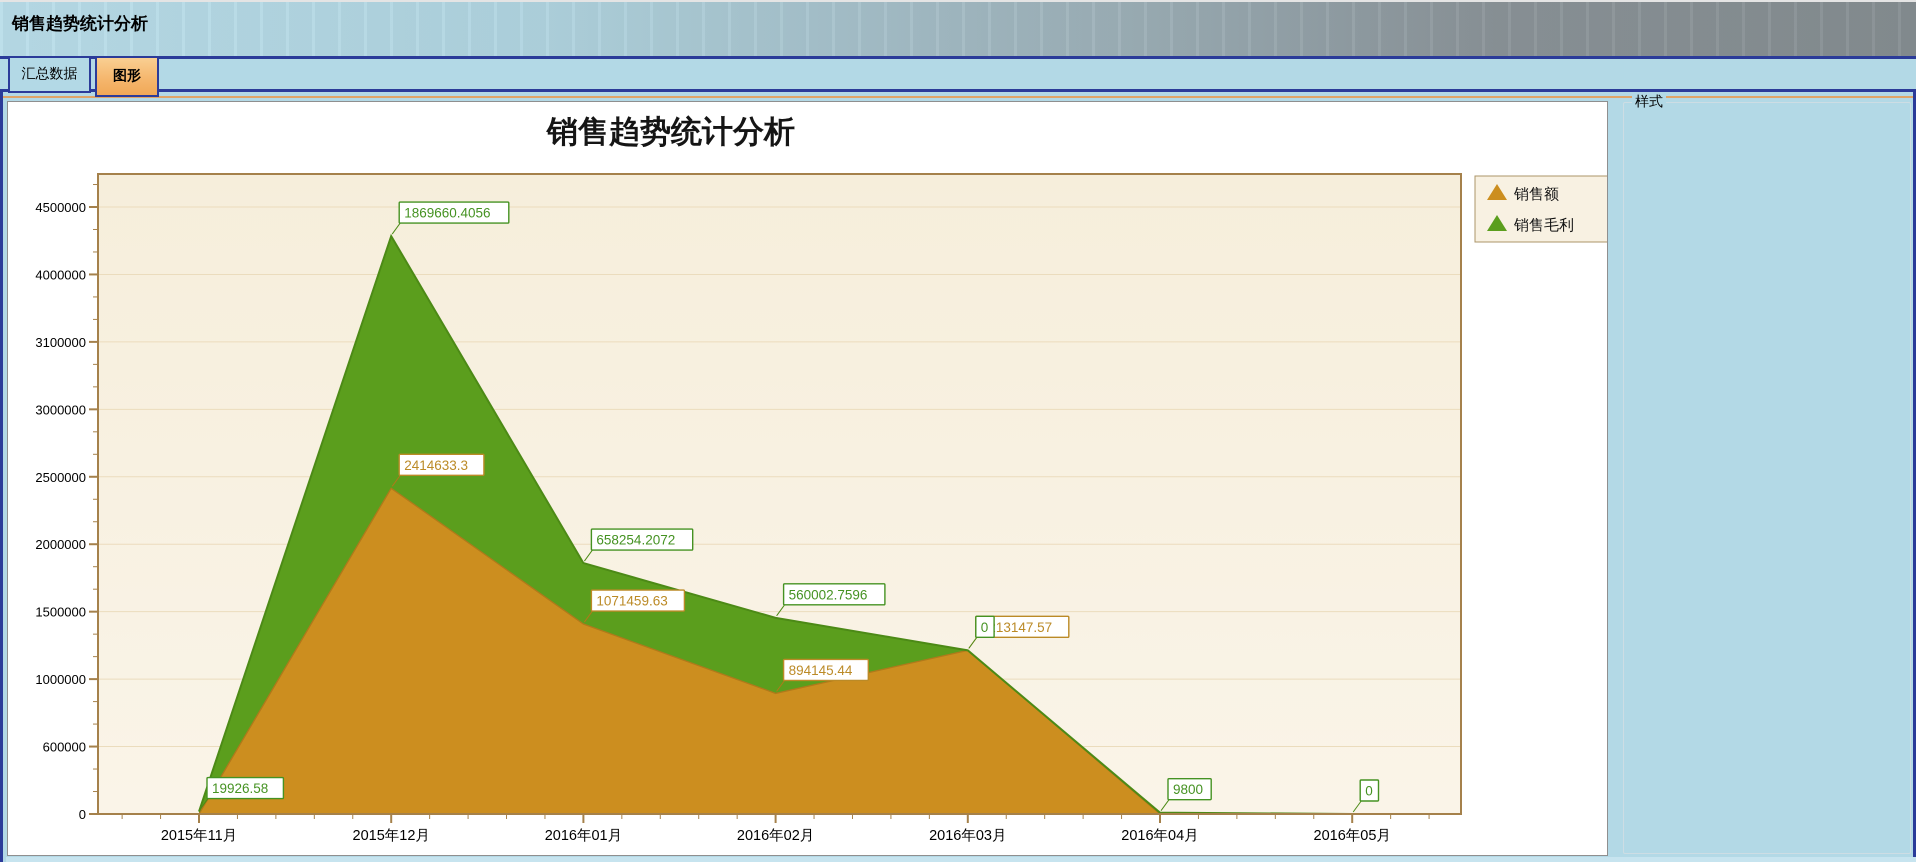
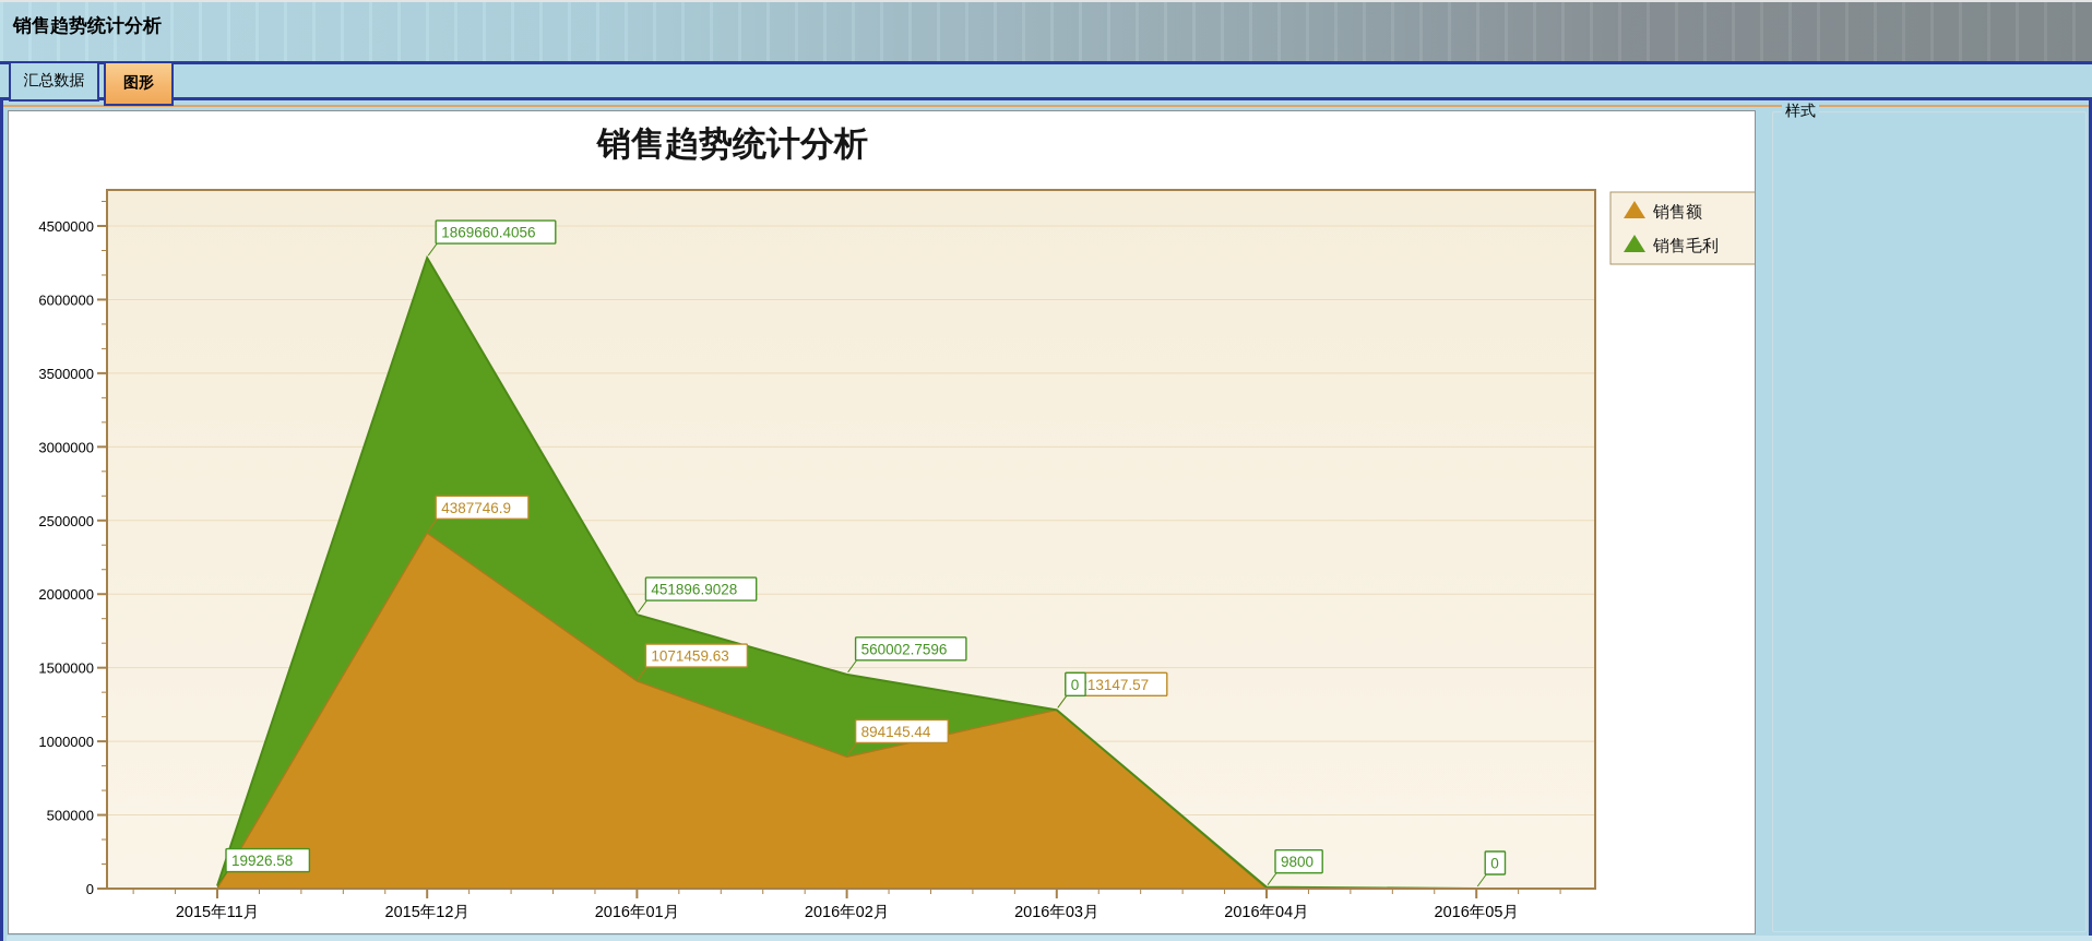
  销售趋势统计分析
  汇总数据
  图形
  0
- 600000
+ 500000
  1000000
  1500000
  2000000
  2500000
  3000000
- 3100000
+ 3500000
- 4000000
+ 6000000
  4500000
  2015年11月
  2015年12月
  2016年01月
  2016年02月
  2016年03月
  2016年04月
  2016年05月
- 2414633.3
+ 4387746.9
  1071459.63
  894145.44
  13147.57
  19926.58
  1869660.4056
- 658254.2072
+ 451896.9028
  560002.7596
  0
  9800
  0
  销售额
  销售毛利
  销售趋势统计分析
  样式
